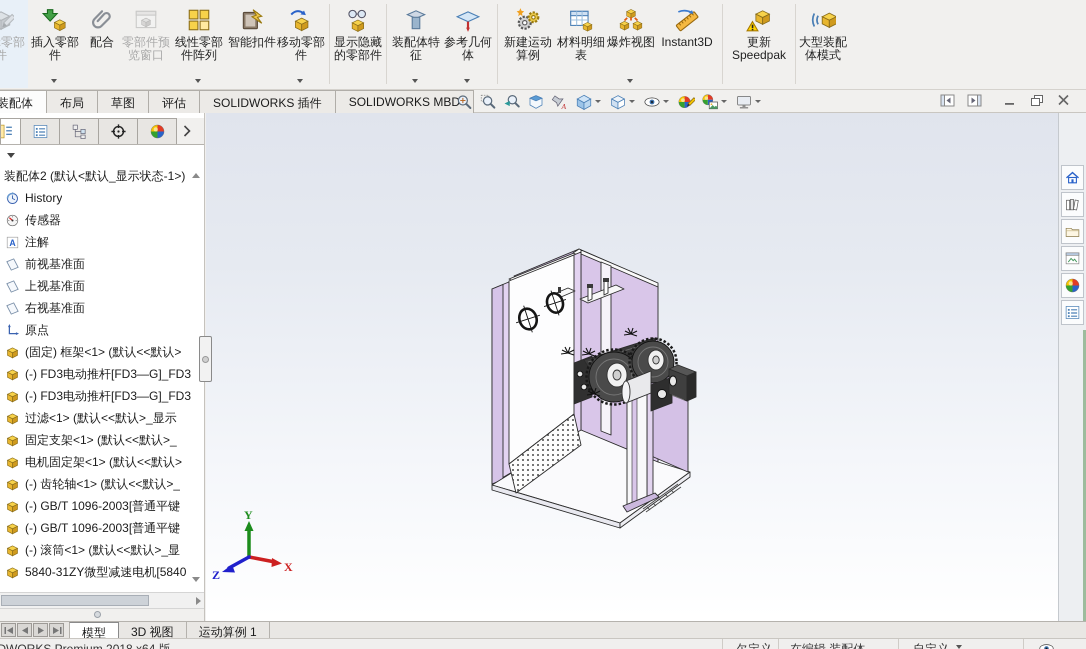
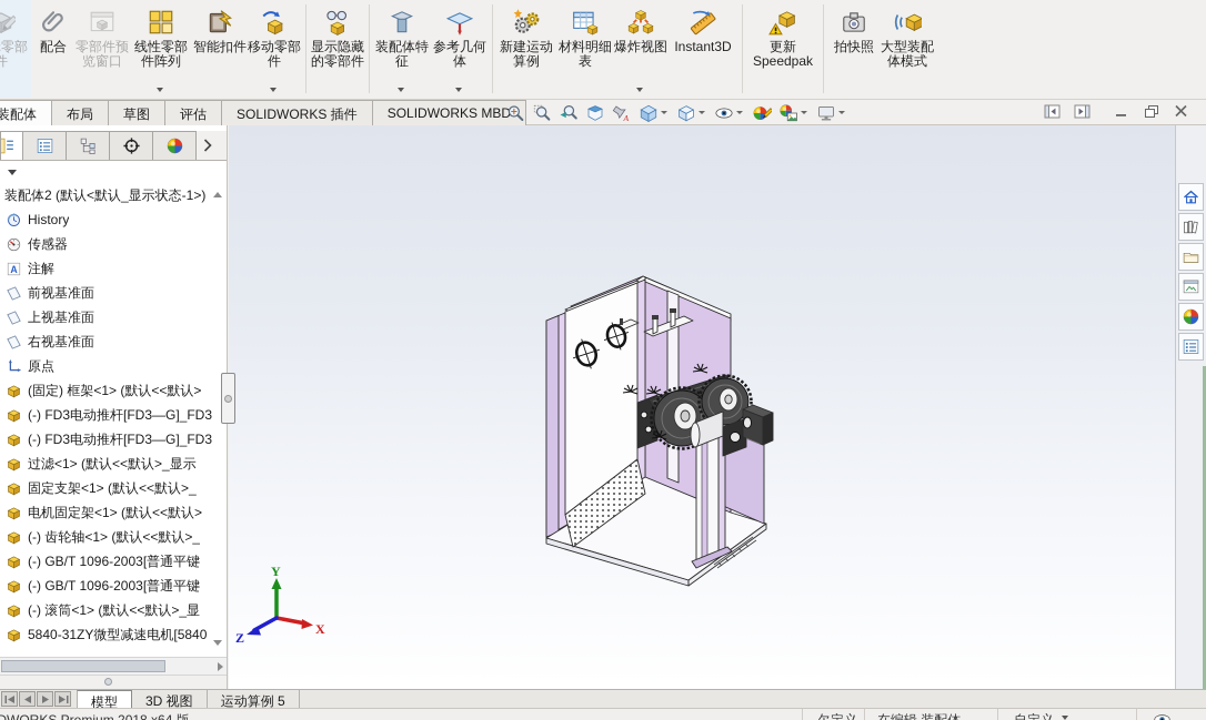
- 插入零部件
  配合
  零部件预览窗口
  线性零部件阵列
  智能扣件
  移动零部件
  显示隐藏的零部件
  装配体特征
  参考几何体
  新建运动算例
  材料明细表
  爆炸视图
  Instant3D
  更新 Speedpak
+ 拍快照
  大型装配体模式
  装配体
  布局
  草图
  评估
  SOLIDWORKS 插件
  SOLIDWORKS MBD
  装配体2 (默认<默认_显示状态-1>)
  History
  传感器
  注解
  前视基准面
  上视基准面
  右视基准面
  原点
  (固定) 框架<1> (默认<<默认>
  (-) FD3电动推杆[FD3—G]_FD3
  (-) FD3电动推杆[FD3—G]_FD3
  过滤<1> (默认<<默认>_显示
  固定支架<1> (默认<<默认>_
  电机固定架<1> (默认<<默认>
  (-) 齿轮轴<1> (默认<<默认>_
  (-) GB/T 1096-2003[普通平键
  (-) GB/T 1096-2003[普通平键
  (-) 滚筒<1> (默认<<默认>_显
  5840-31ZY微型减速电机[5840
  Y
  X
  Z
  模型
  3D 视图
- 运动算例 1
+ 运动算例 5
